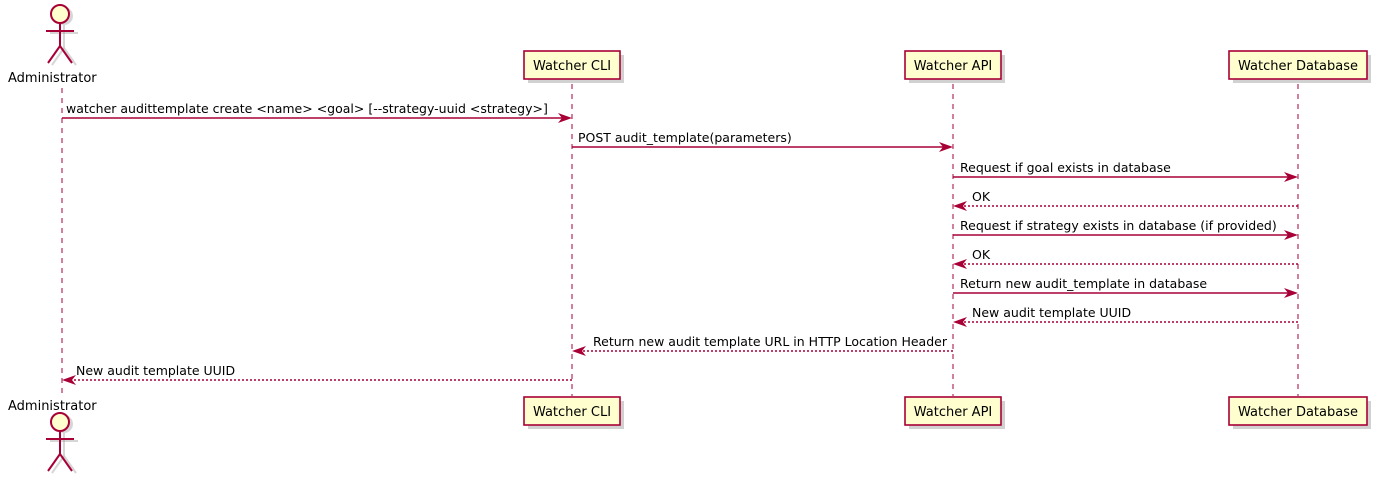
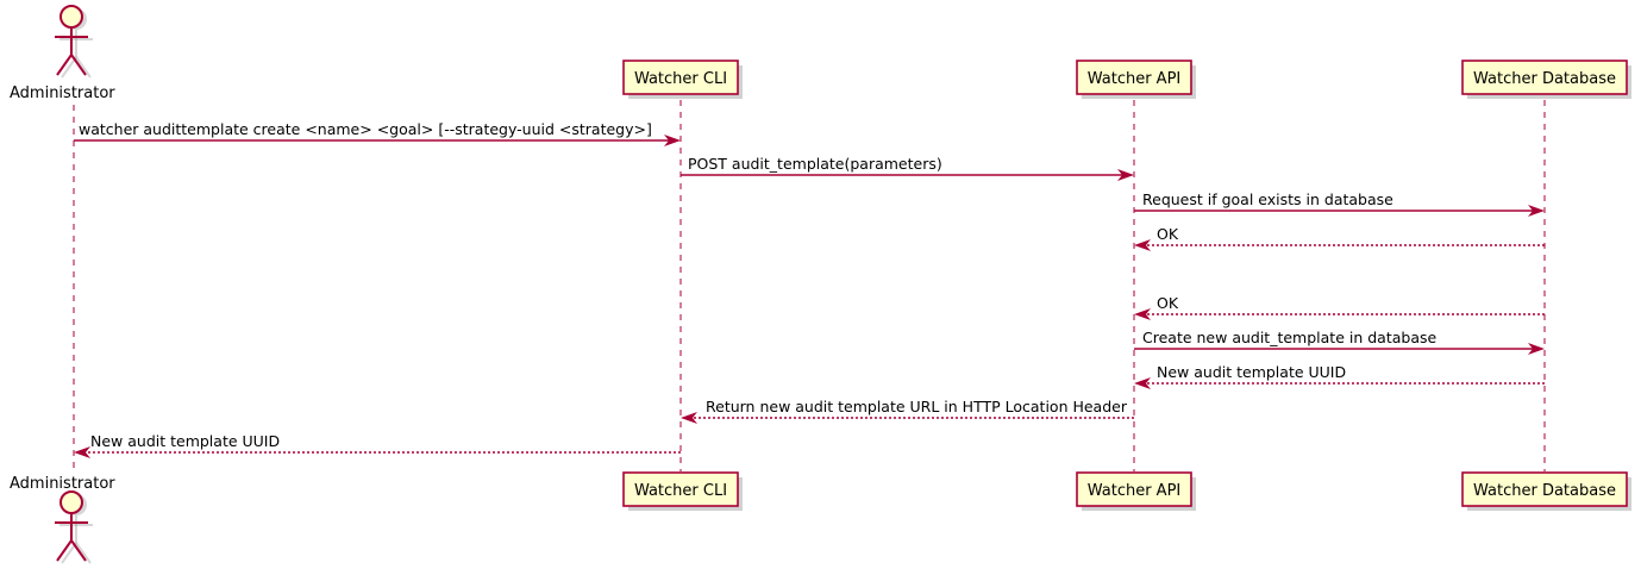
  Administrator
  Administrator
  Watcher CLI
  Watcher CLI
  Watcher API
  Watcher API
  Watcher Database
  Watcher Database
  watcher audittemplate create <name> <goal> [--strategy-uuid <strategy>]
  POST audit_template(parameters)
  Request if goal exists in database
  OK
- Request if strategy exists in database (if provided)
  OK
- Return new audit_template in database
+ Create new audit_template in database
  New audit template UUID
  Return new audit template URL in HTTP Location Header
  New audit template UUID
